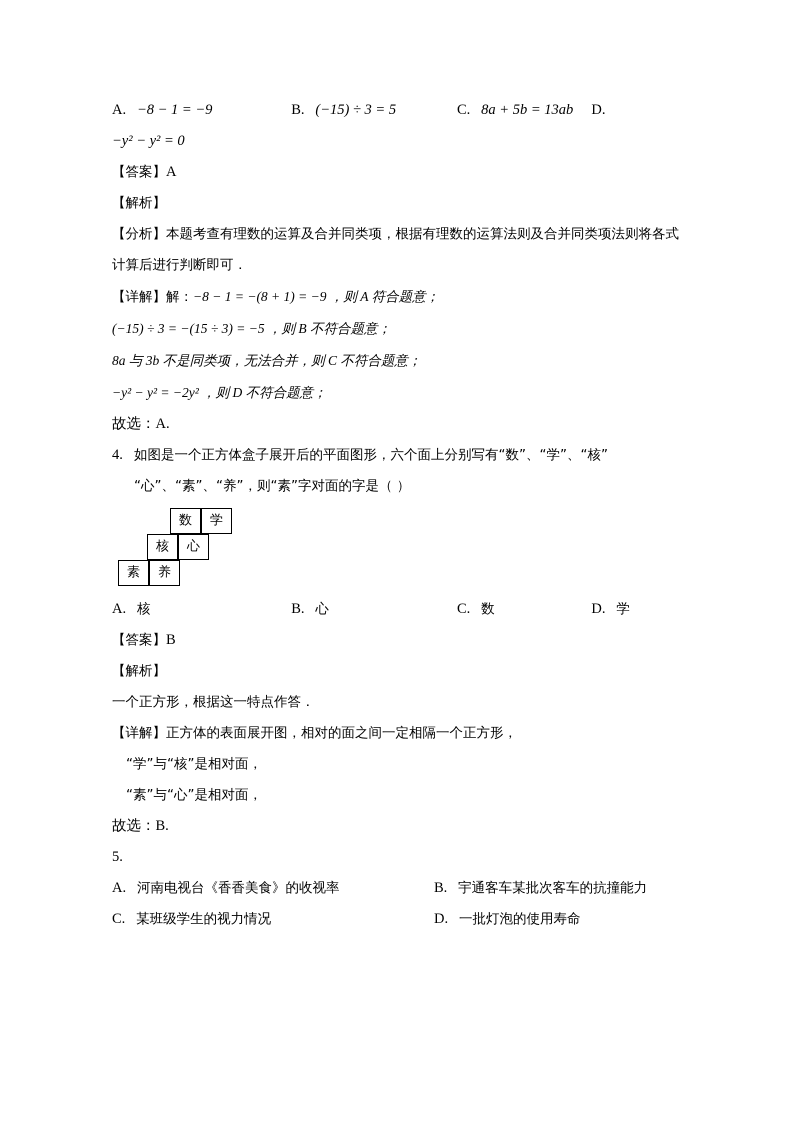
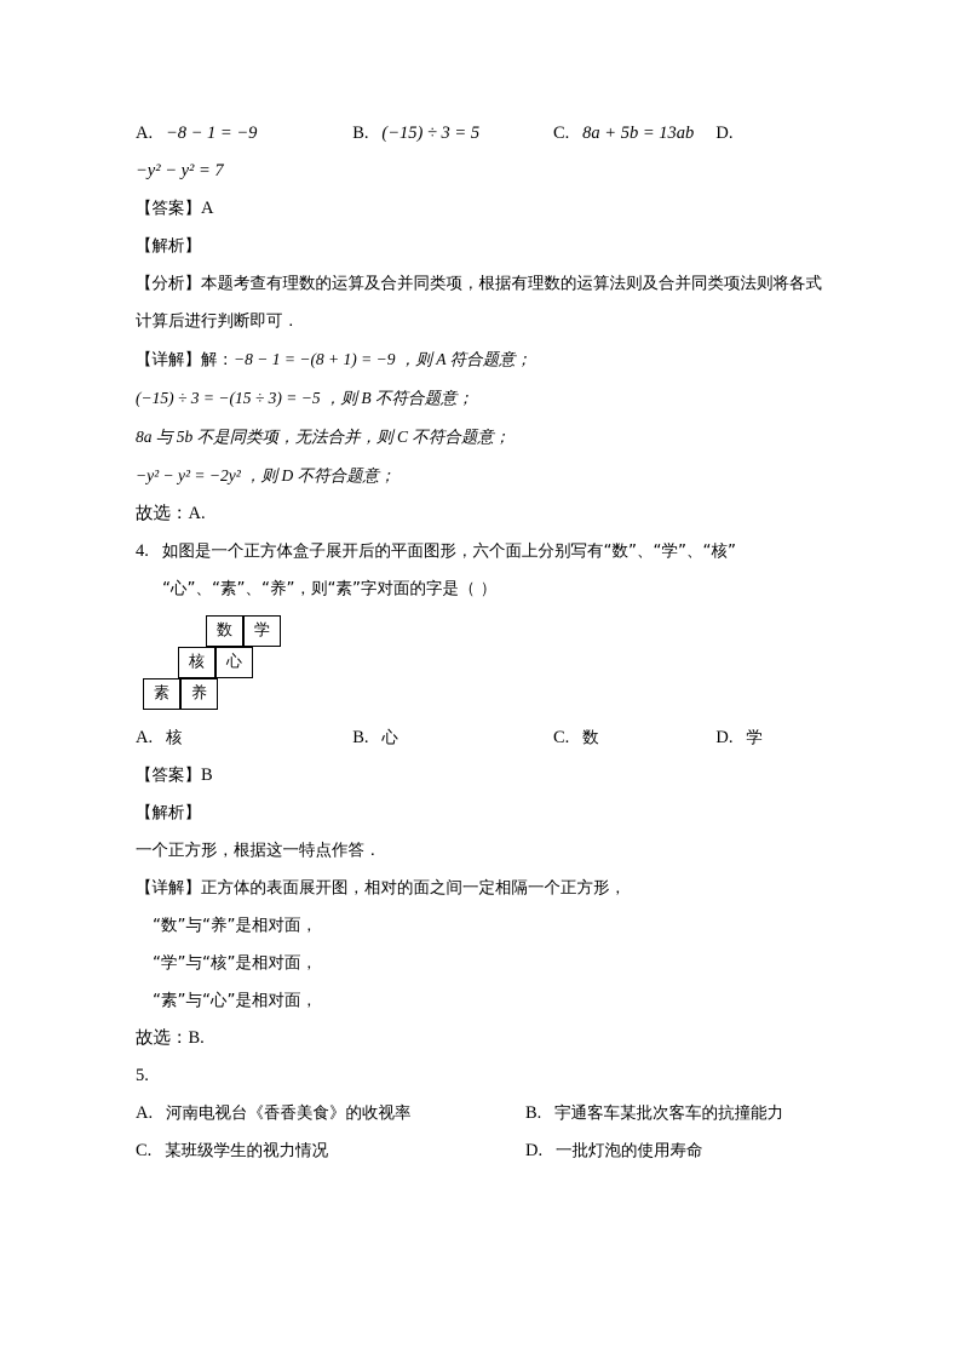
  A. −8 − 1 = −9
  B. (−15) ÷ 3 = 5
  C. 8a + 5b = 13ab
  D.
- −y² − y² = 0
+ −y² − y² = 7
  【答案】A
  【解析】
  【分析】本题考查有理数的运算及合并同类项，根据有理数的运算法则及合并同类项法则将各式计算后进行判断即可．
  【详解】解：−8 − 1 = −(8 + 1) = −9 ，则 A 符合题意；
  (−15) ÷ 3 = −(15 ÷ 3) = −5 ，则 B 不符合题意；
- 8a 与 3b 不是同类项，无法合并，则 C 不符合题意；
+ 8a 与 5b 不是同类项，无法合并，则 C 不符合题意；
  −y² − y² = −2y² ，则 D 不符合题意；
  故选：A.
  4.
  如图是一个正方体盒子展开后的平面图形，六个面上分别写有“数”、“学”、“核”
  “心”、“素”、“养”，则“素”字对面的字是（ ）
  数
  学
  核
  心
  素
  养
  A. 核
  B. 心
  C. 数
  D. 学
  【答案】B
  【解析】
  一个正方形，根据这一特点作答．
  【详解】正方体的表面展开图，相对的面之间一定相隔一个正方形，
+ “数”与“养”是相对面，
  “学”与“核”是相对面，
  “素”与“心”是相对面，
  故选：B.
  5.
  A. 河南电视台《香香美食》的收视率
  B. 宇通客车某批次客车的抗撞能力
  C. 某班级学生的视力情况
  D. 一批灯泡的使用寿命
